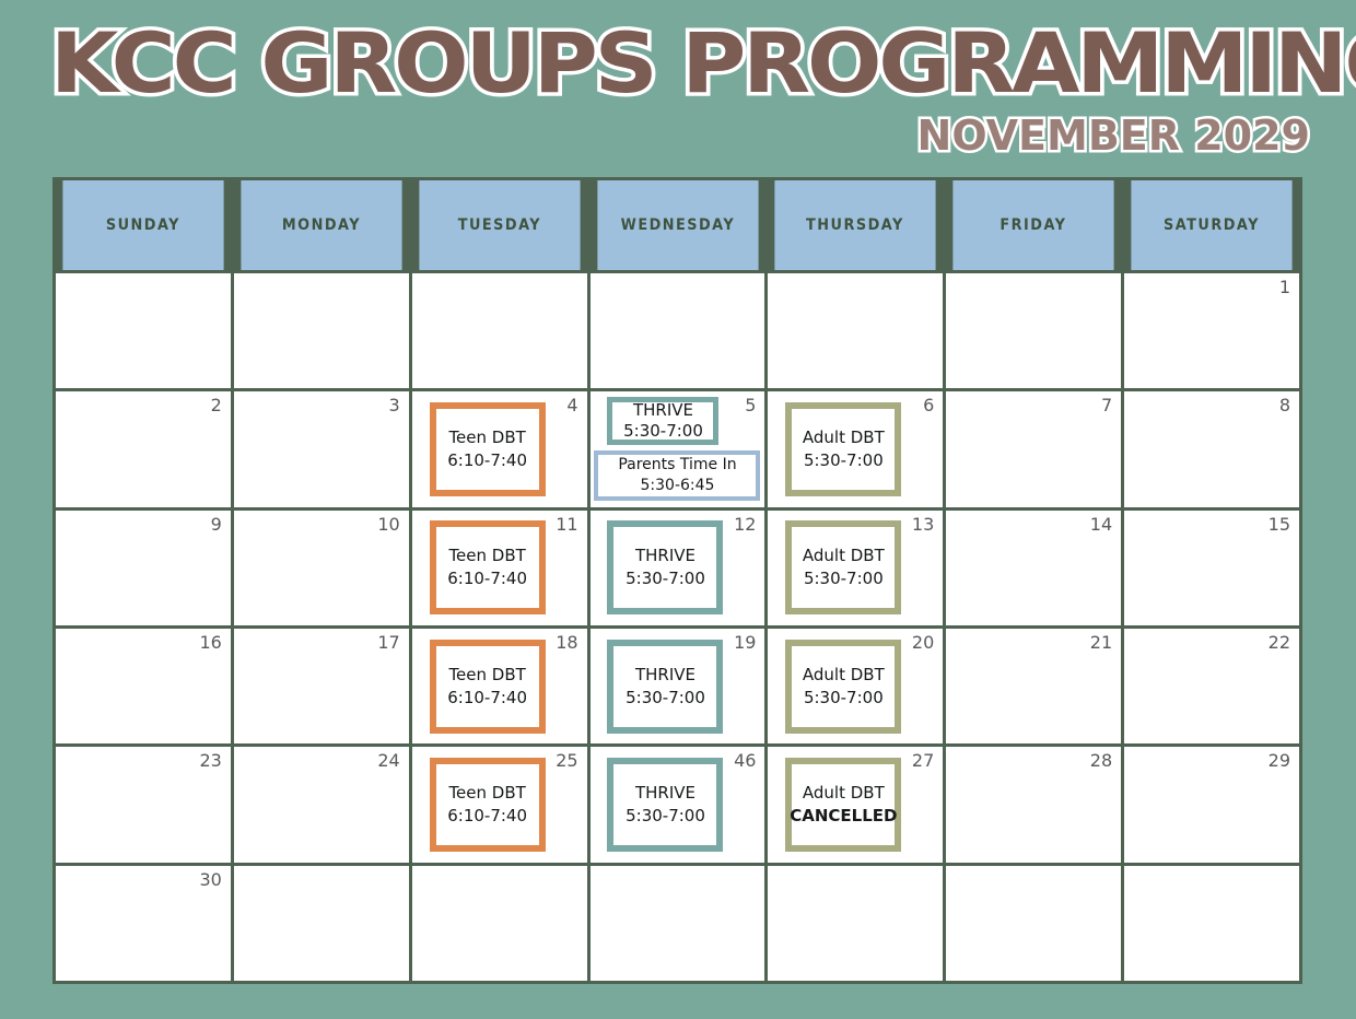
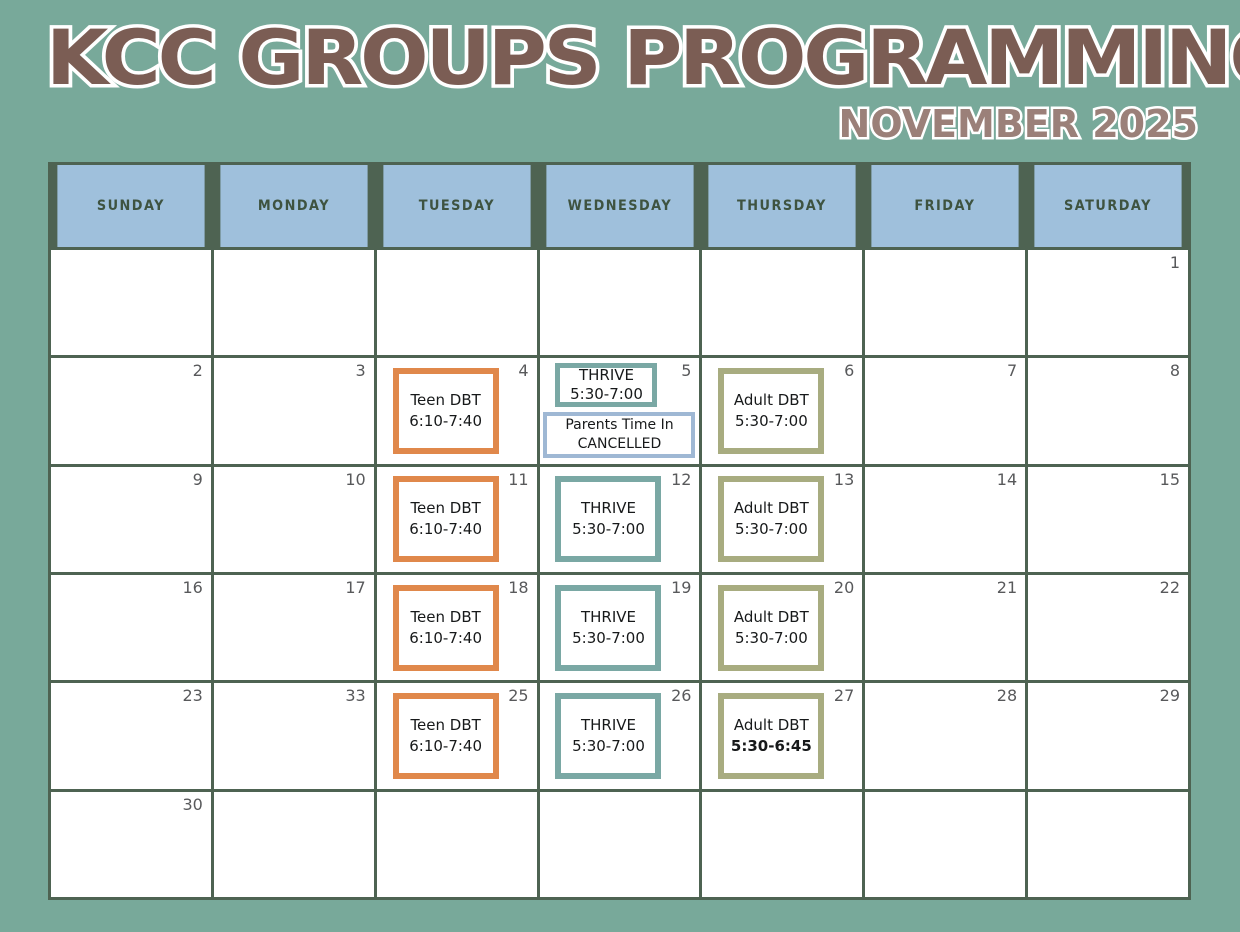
  KCC GROUPS PROGRAMMIN
- NOVEMBER 2029
+ NOVEMBER 2025
  SUNDAY
  MONDAY
  TUESDAY
  WEDNESDAY
  THURSDAY
  FRIDAY
  SATURDAY
  1
  2
  3
  4
  Teen DBT
  6:10-7:40
  5
  THRIVE
  5:30-7:00
  Parents Time In
- 5:30-6:45
+ CANCELLED
  6
  Adult DBT
  5:30-7:00
  7
  8
  9
  10
  11
  Teen DBT
  6:10-7:40
  12
  THRIVE
  5:30-7:00
  13
  Adult DBT
  5:30-7:00
  14
  15
  16
  17
  18
  Teen DBT
  6:10-7:40
  19
  THRIVE
  5:30-7:00
  20
  Adult DBT
  5:30-7:00
  21
  22
  23
- 24
+ 33
  25
  Teen DBT
  6:10-7:40
- 46
+ 26
  THRIVE
  5:30-7:00
  27
  Adult DBT
- CANCELLED
+ 5:30-6:45
  28
  29
  30
